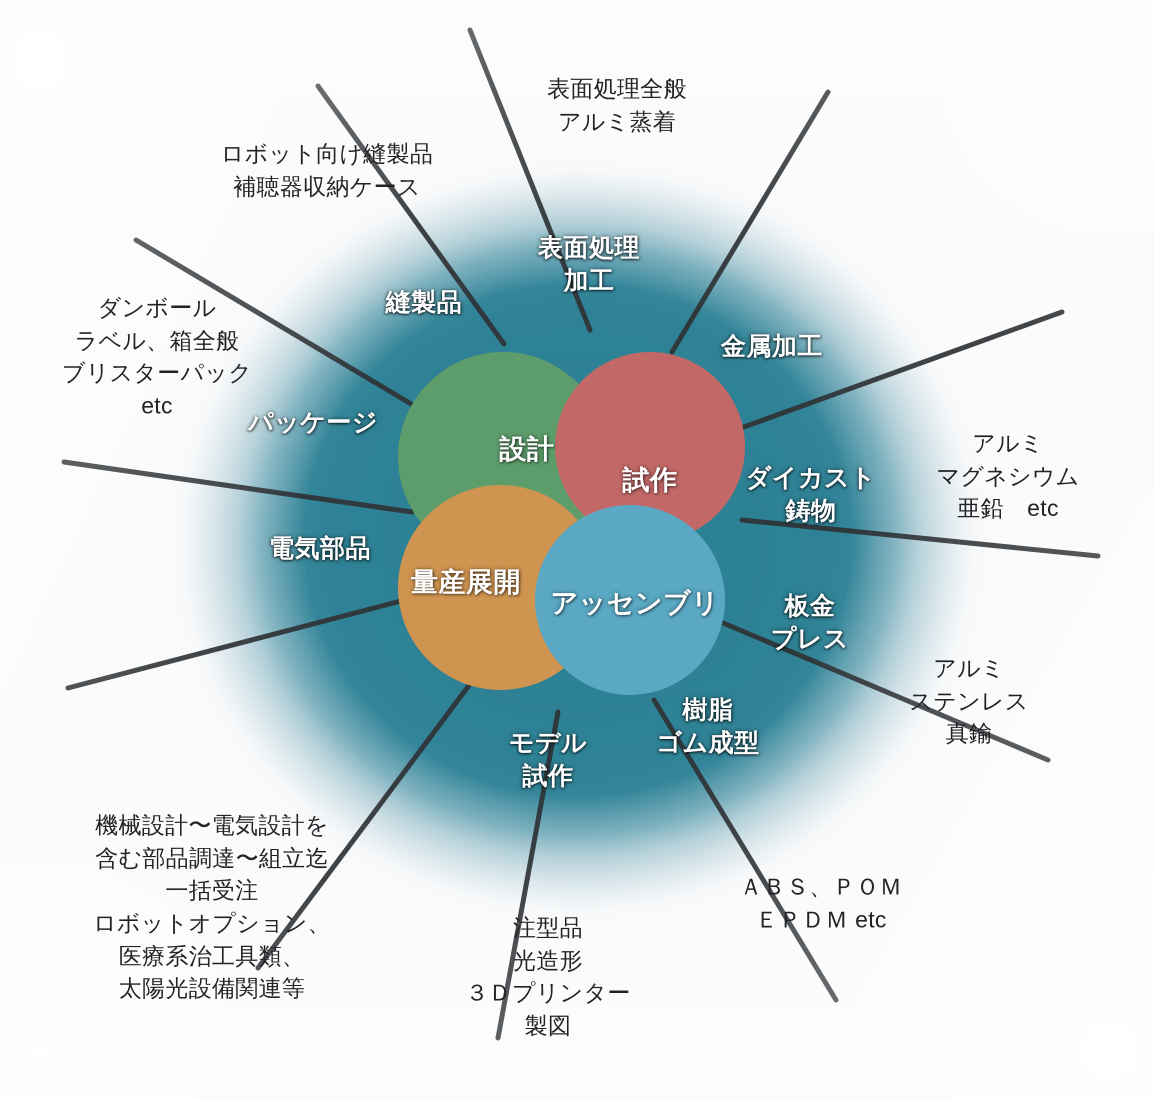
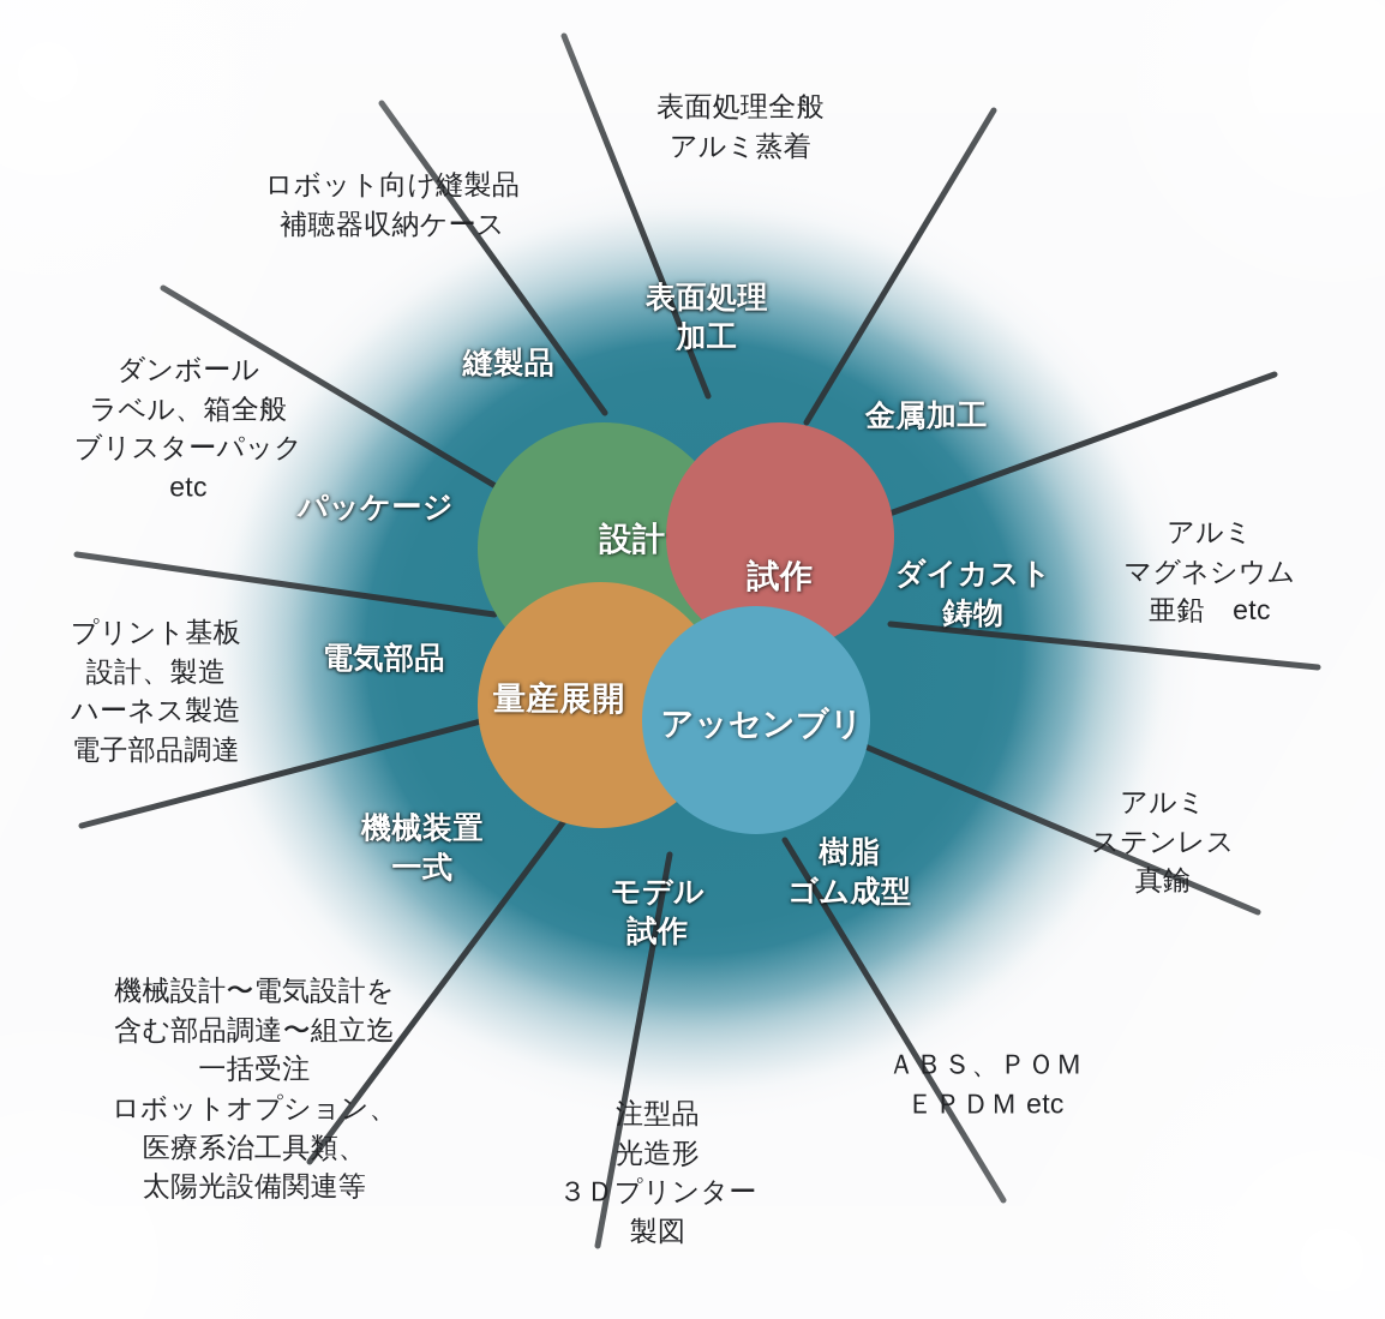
  設計
  試作
  量産展開
  アッセンブリ
  縫製品
  表面処理
  加工
  金属加工
  ダイカスト
  鋳物
- 板金
- プレス
  樹脂
  ゴム成型
  モデル
  試作
+ 機械装置
+ 一式
  電気部品
  パッケージ
  表面処理全般
  アルミ蒸着
  ロボット向け縫製品
  補聴器収納ケース
  ダンボール
  ラベル、箱全般
  ブリスターパック
  etc
+ プリント基板
+ 設計、製造
+ ハーネス製造
+ 電子部品調達
  機械設計〜電気設計を
  含む部品調達〜組立迄
  一括受注
  ロボットオプション、
  医療系治工具類、
  太陽光設備関連等
  注型品
  光造形
  ３Ｄプリンター
  製図
  ＡＢＳ、ＰＯＭ
  ＥＰＤＭ etc
  アルミ
  ステンレス
  真鍮
  アルミ
  マグネシウム
  亜鉛 etc
